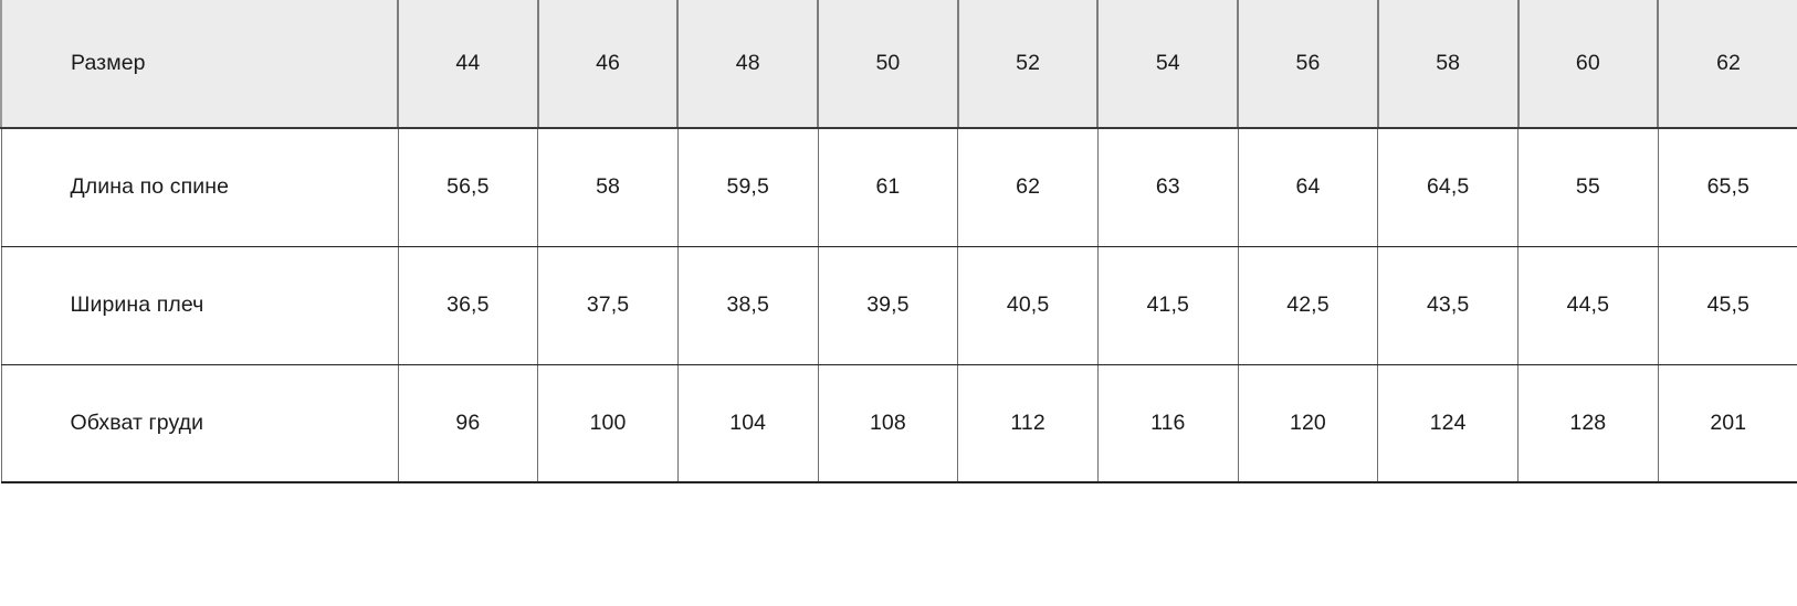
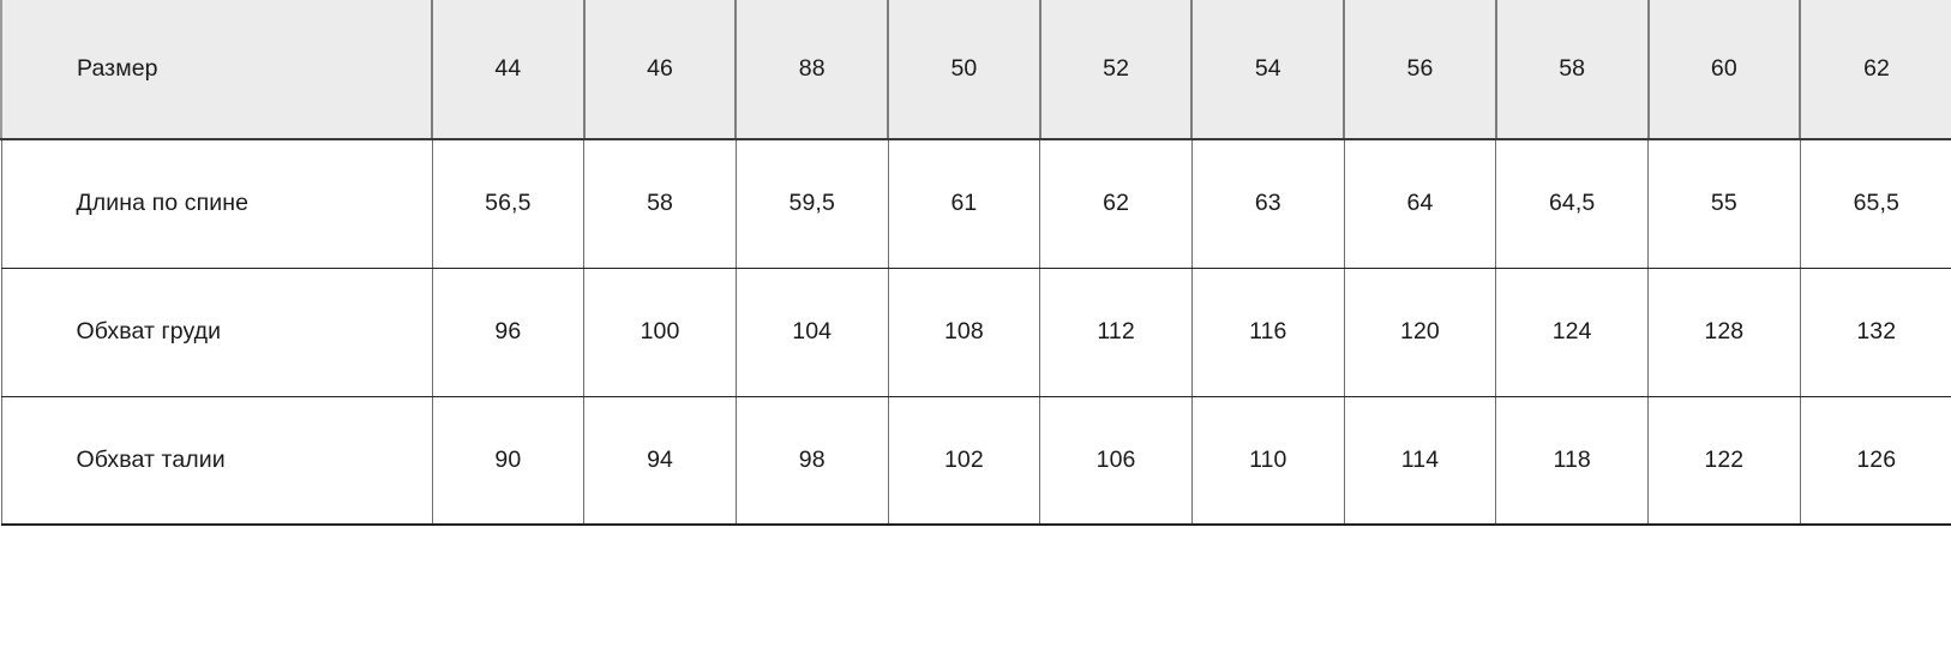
- Размер	44	46	48	50	52	54	56	58	60	62
+ Размер	44	46	88	50	52	54	56	58	60	62
  Длина по спине	56,5	58	59,5	61	62	63	64	64,5	55	65,5
- Ширина плеч	36,5	37,5	38,5	39,5	40,5	41,5	42,5	43,5	44,5	45,5
- Обхват груди	96	100	104	108	112	116	120	124	128	201
+ Обхват груди	96	100	104	108	112	116	120	124	128	132
+ Обхват талии	90	94	98	102	106	110	114	118	122	126
